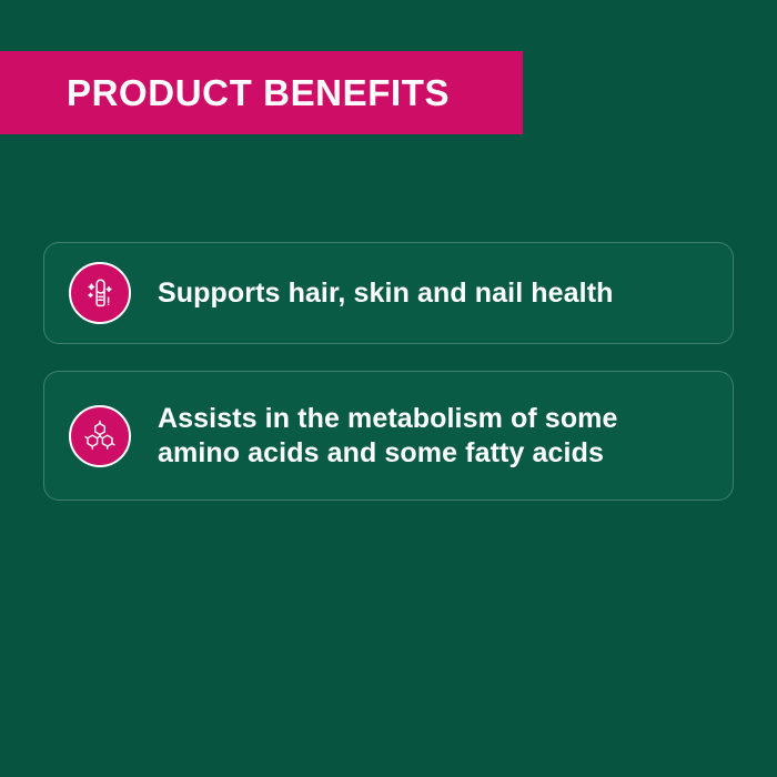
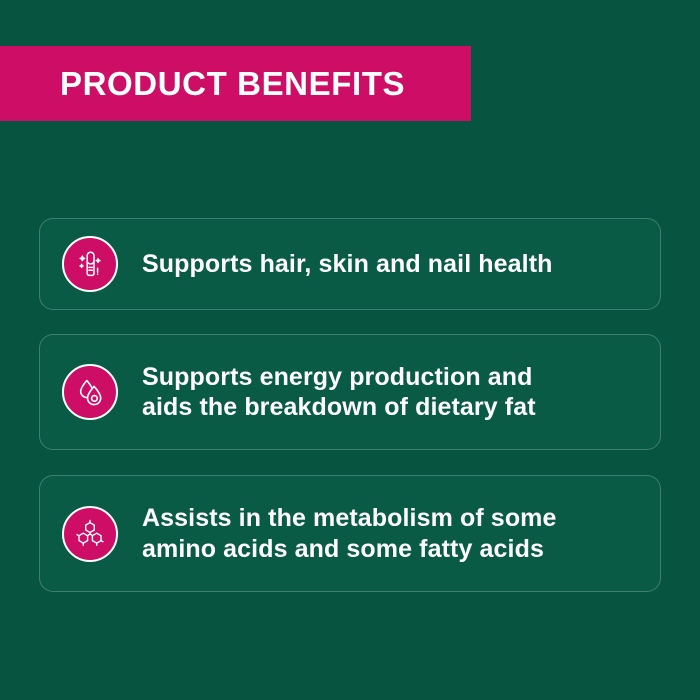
  PRODUCT BENEFITS
  Supports hair, skin and nail health
+ Supports energy production and
+ aids the breakdown of dietary fat
  Assists in the metabolism of some
  amino acids and some fatty acids
